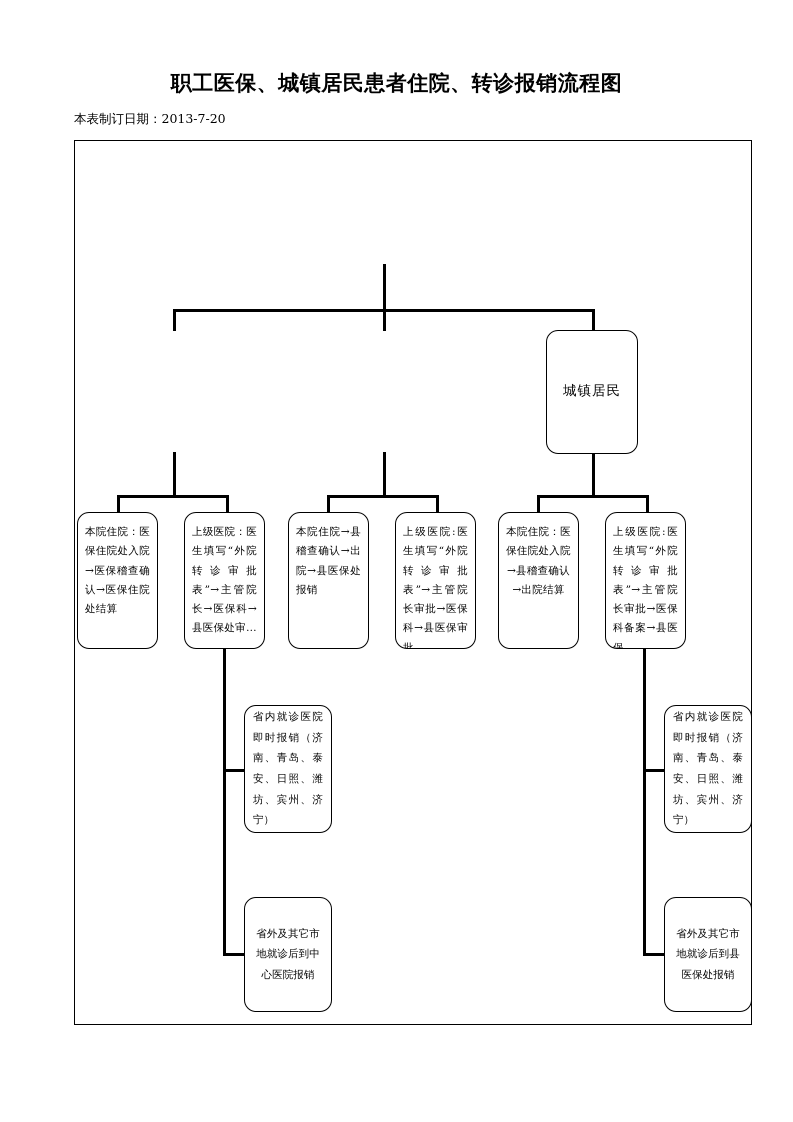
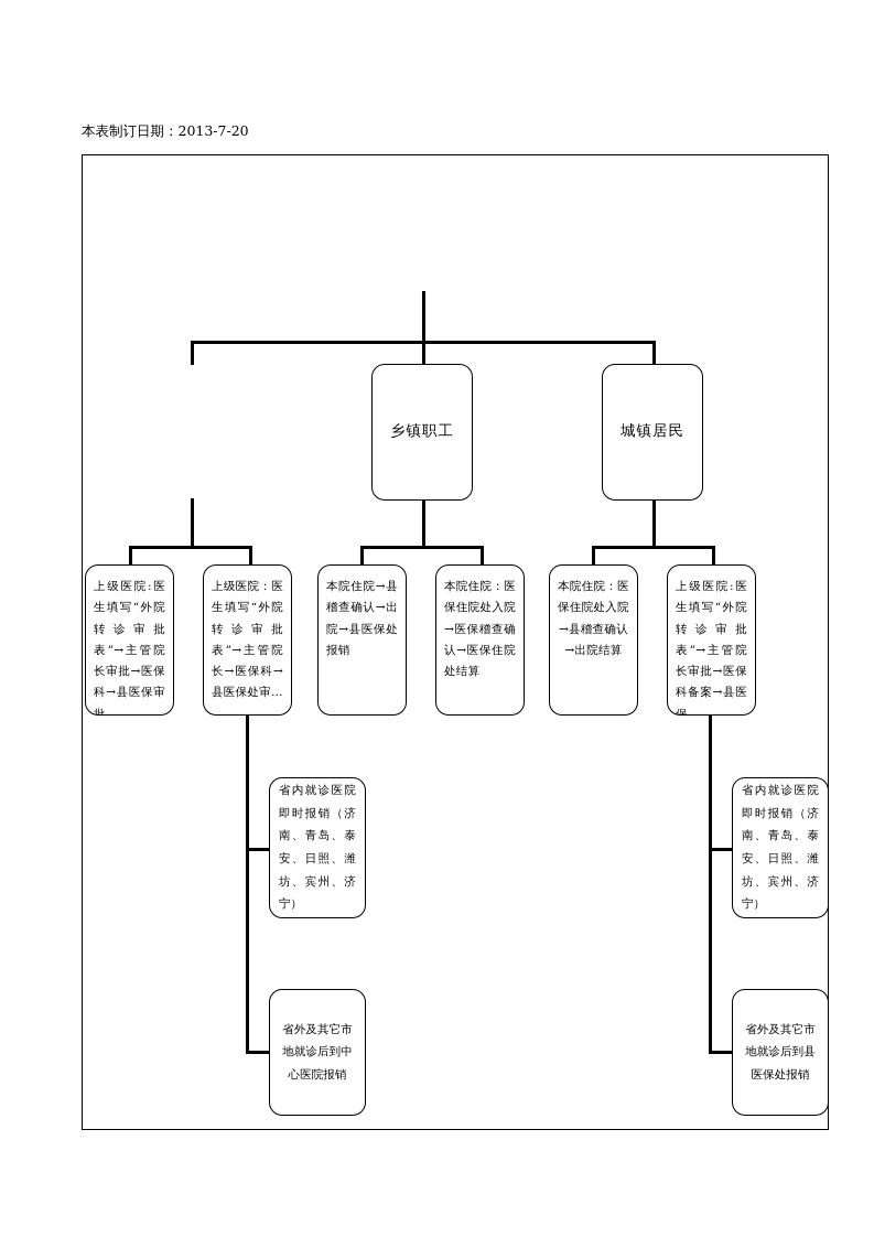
- 职工医保、城镇居民患者住院、转诊报销流程图
  本表制订日期：2013-7-20
+ 乡镇职工
  城镇居民
- 本院住院：医保住院处入院→医保稽查确认→医保住院处结算
+ 上级医院:医生填写“外院转诊审批表”→主管院长审批→医保科→县医保审批
  上级医院：医生填写“外院转诊审批表”→主管院长→医保科→县医保处审…
  本院住院→县稽查确认→出院→县医保处报销
- 上级医院:医生填写“外院转诊审批表”→主管院长审批→医保科→县医保审批
+ 本院住院：医保住院处入院→医保稽查确认→医保住院处结算
  本院住院：医保住院处入院→县稽查确认→出院结算
  上级医院:医生填写“外院转诊审批表”→主管院长审批→医保科备案→县医保
  省内就诊医院即时报销（济南、青岛、泰安、日照、潍坊、宾州、济宁）
  省外及其它市地就诊后到中心医院报销
  省内就诊医院即时报销（济南、青岛、泰安、日照、潍坊、宾州、济宁）
  省外及其它市地就诊后到县医保处报销
